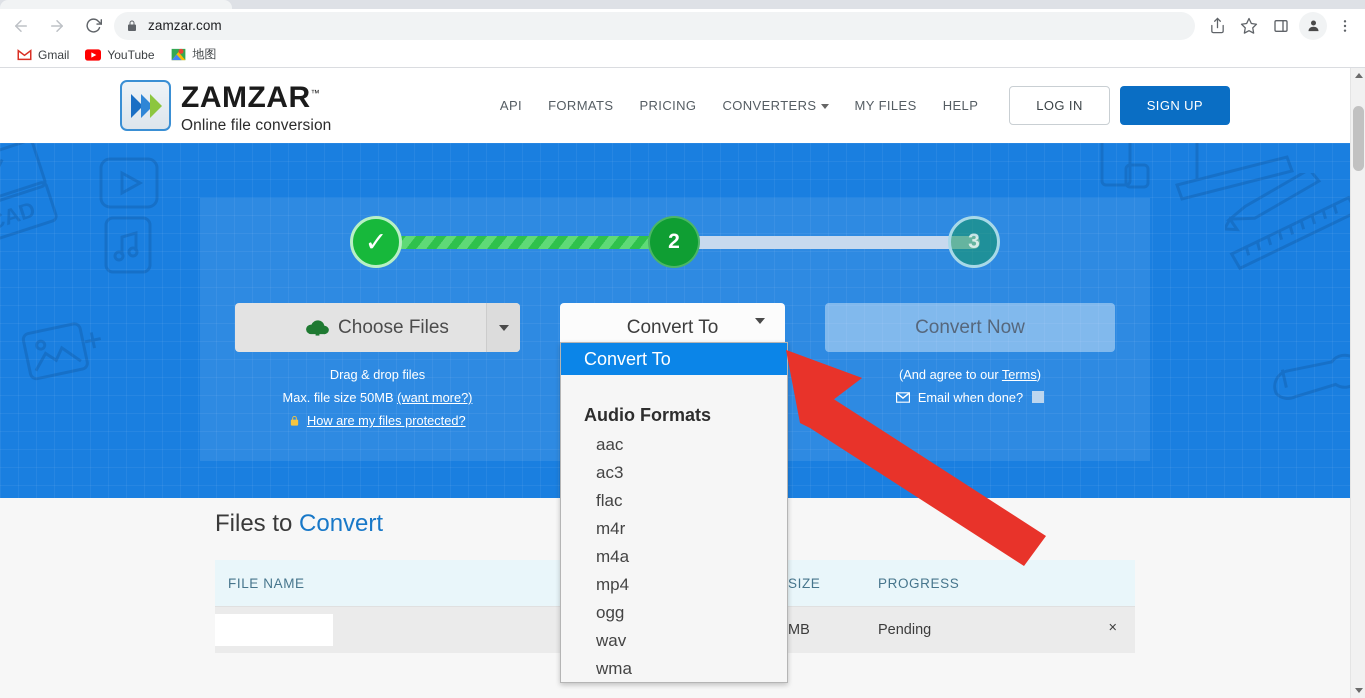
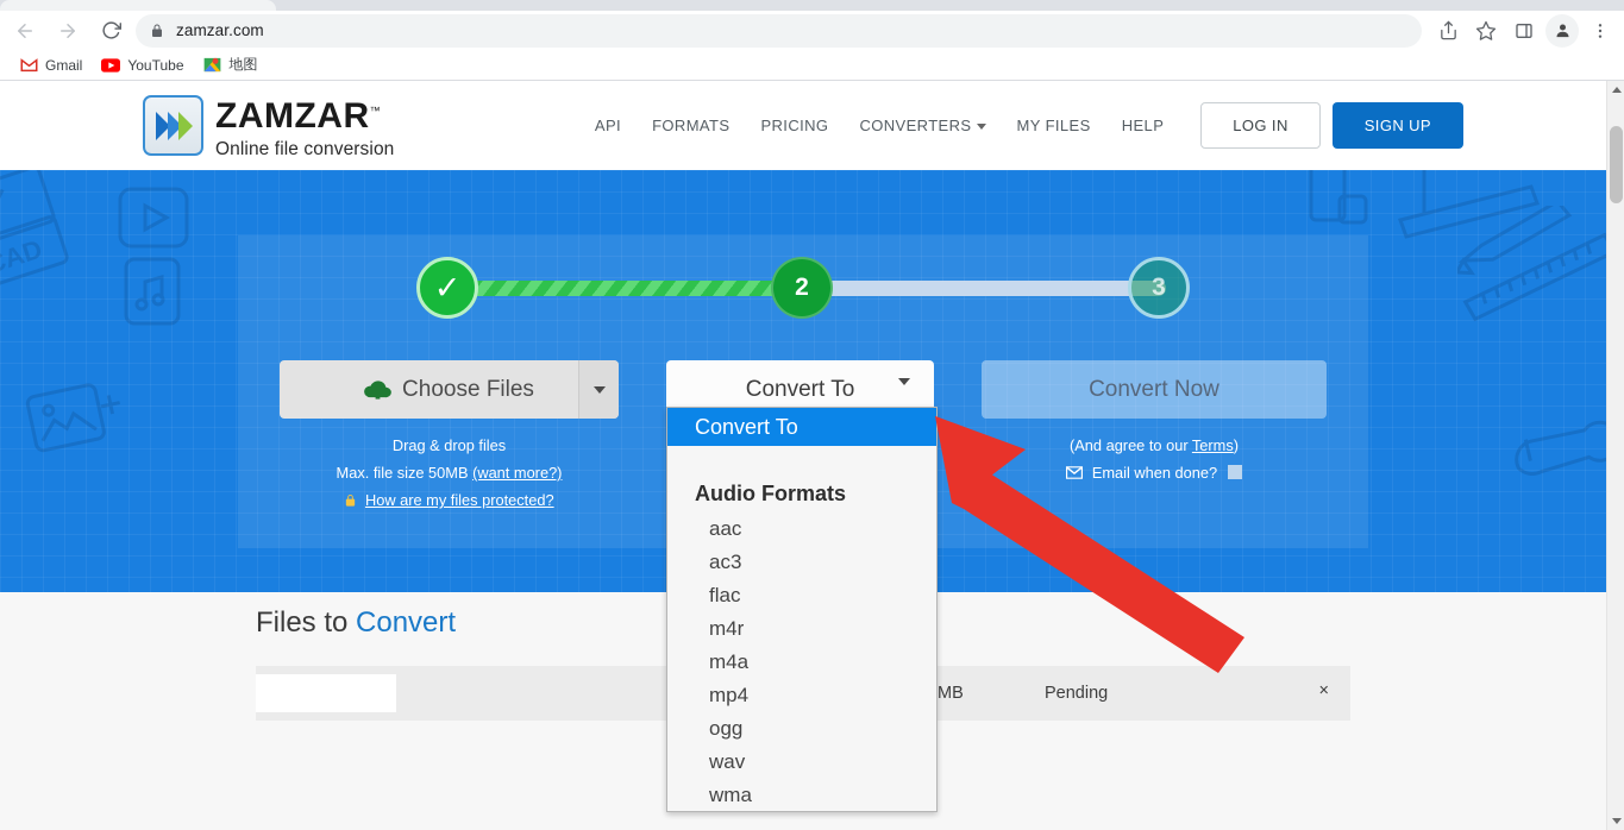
  zamzar.com
  Gmail
  YouTube
  地图
  ZAMZAR™
  Online file conversion
  API
  FORMATS
  PRICING
  CONVERTERS
  MY FILES
  HELP
  LOG IN
  SIGN UP
  ✓
  2
  3
  Choose Files
  Drag & drop files
  Max. file size 50MB (want more?)
  How are my files protected?
  Convert To
  Convert Now
  (And agree to our Terms)
  Email when done?
  Files to Convert
- FILE NAME
- SIZE
- PROGRESS
  MB
  Pending
  ×
  Convert To
  Audio Formats
  aac
  ac3
  flac
  m4r
  m4a
  mp4
  ogg
  wav
  wma
